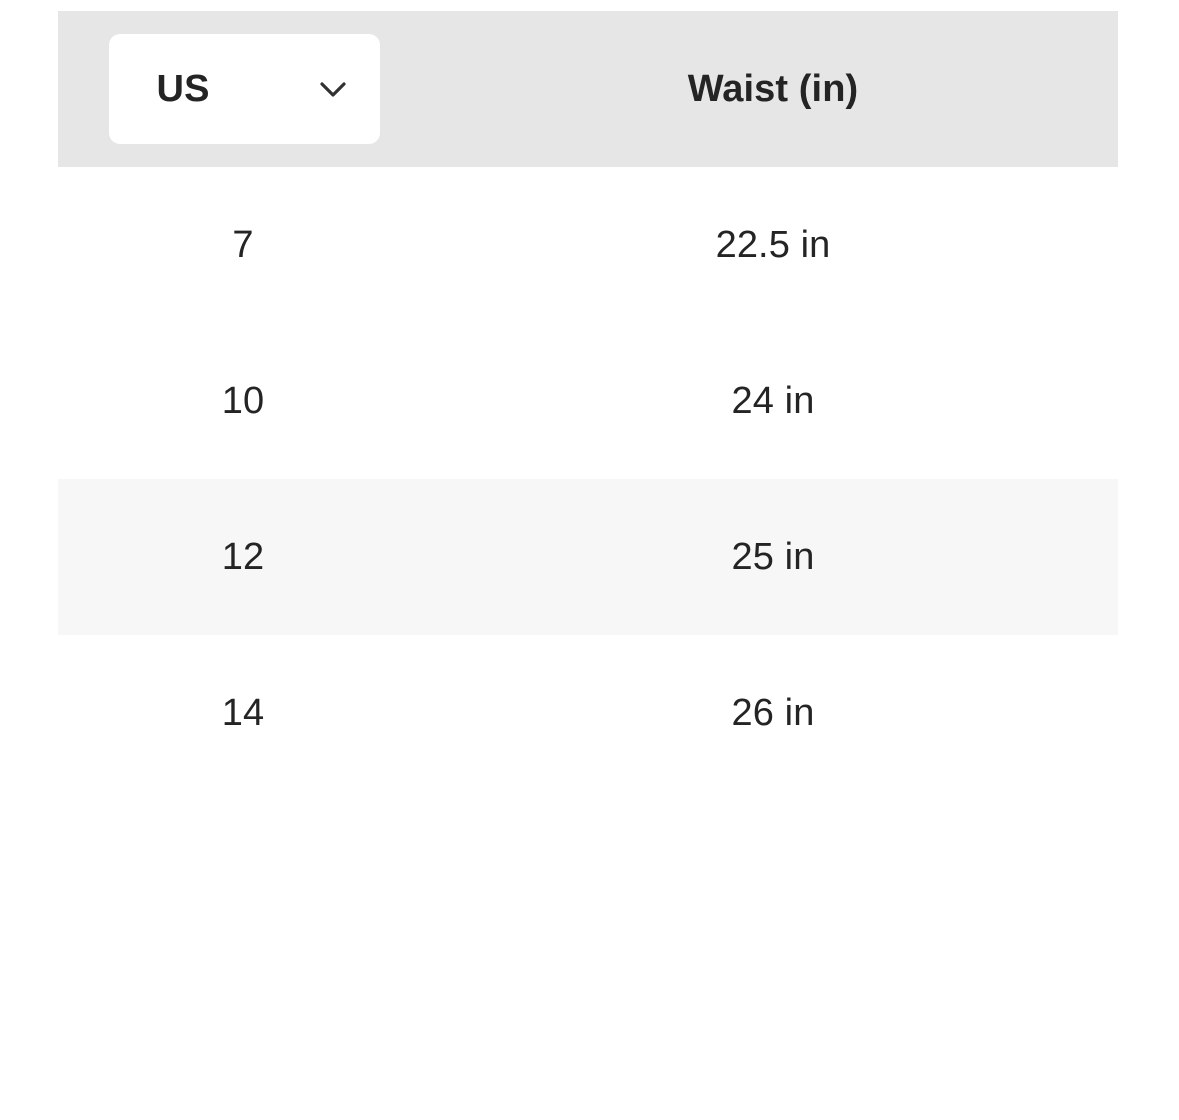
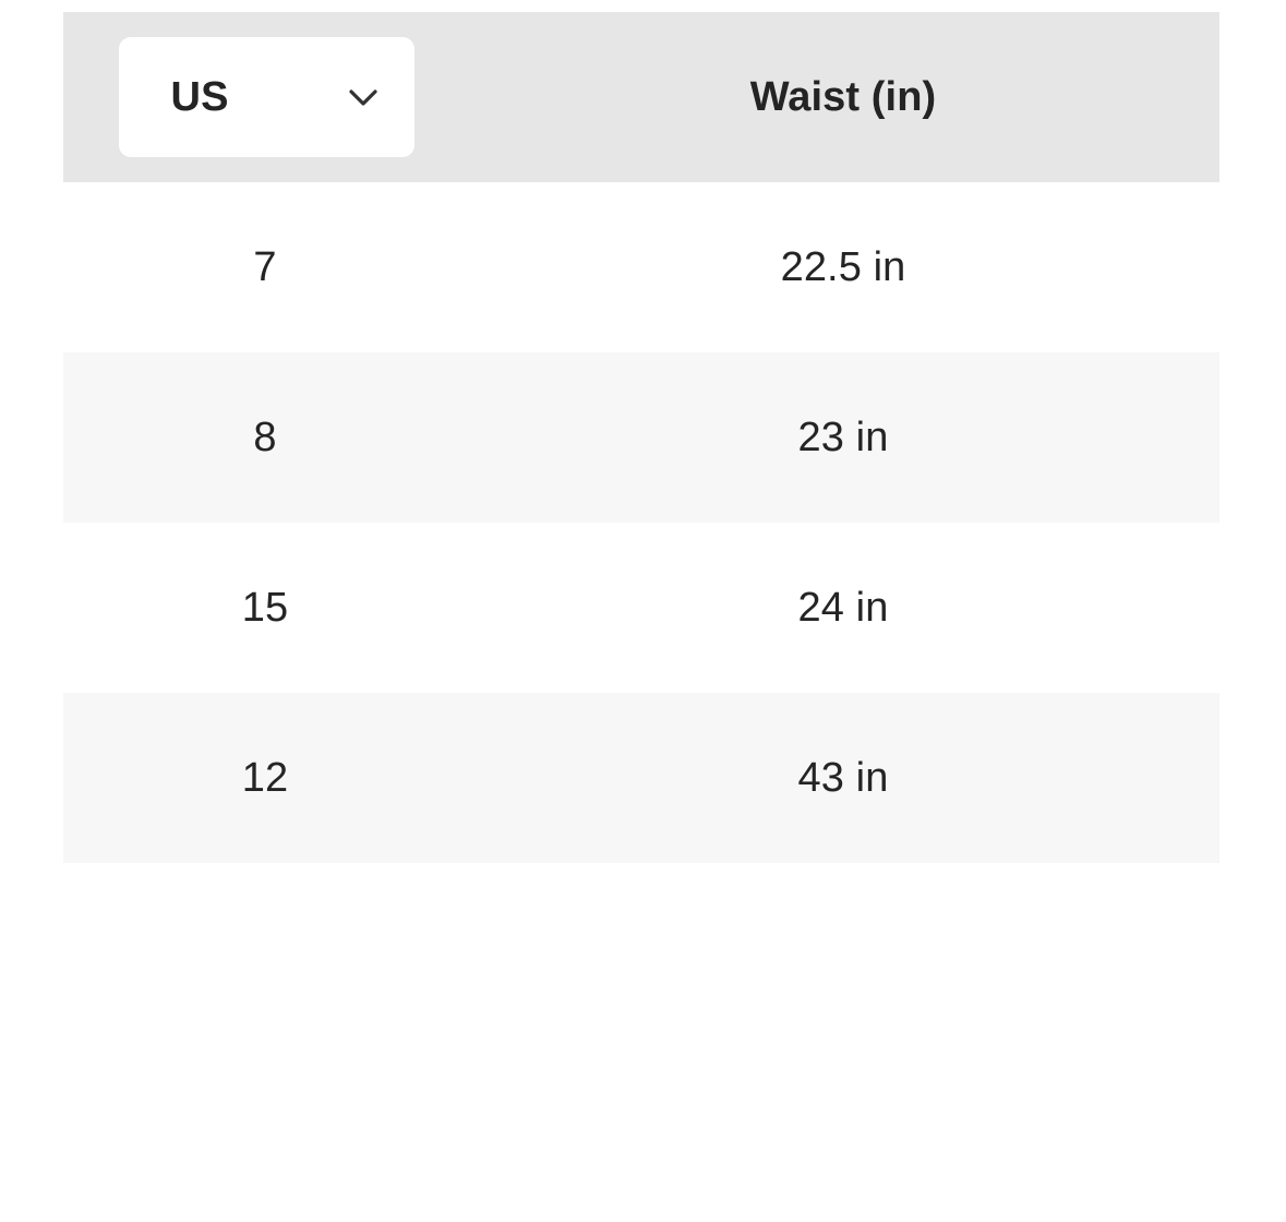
  US	Waist (in)
  7	22.5 in
+ 8	23 in
- 10	24 in
+ 15	24 in
- 12	25 in
+ 12	43 in
- 14	26 in
